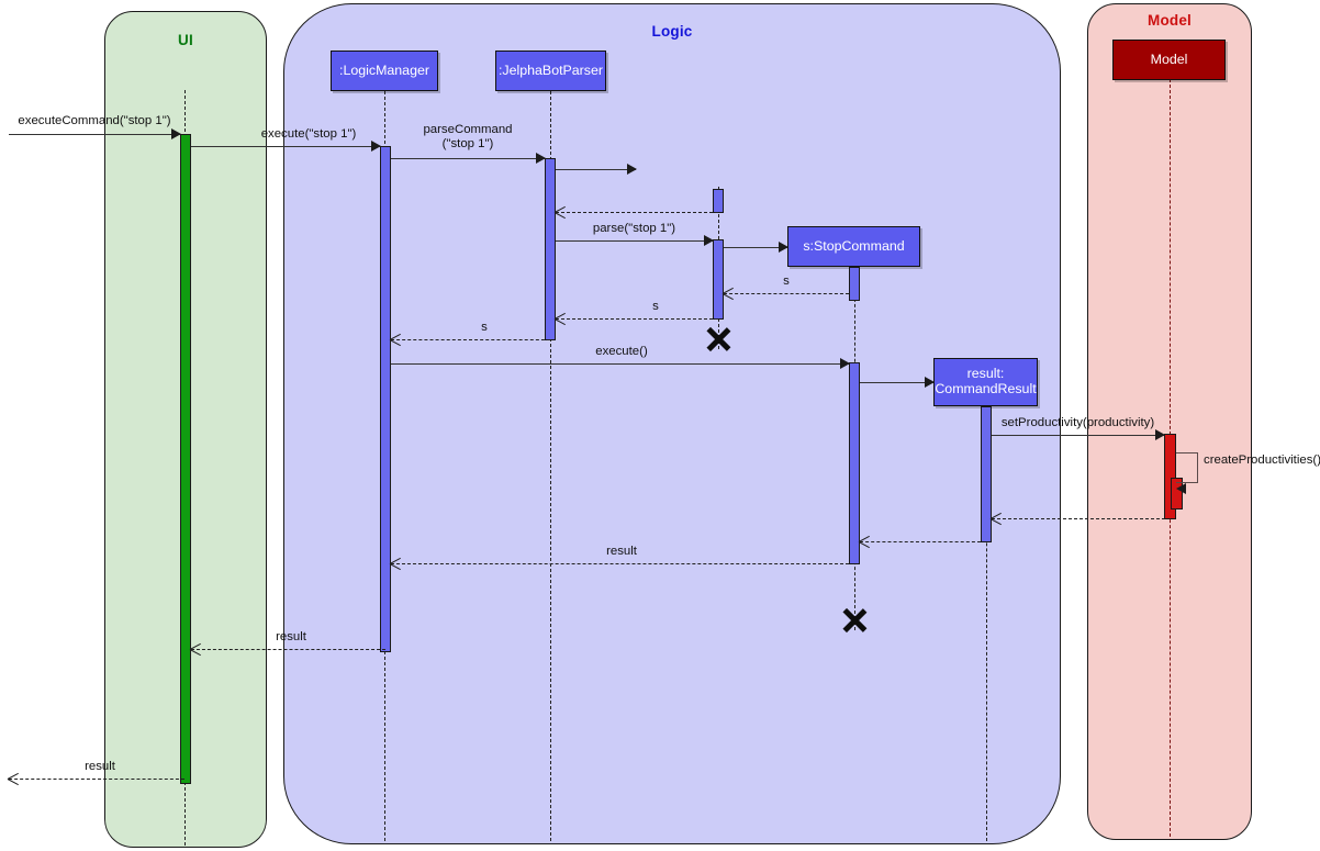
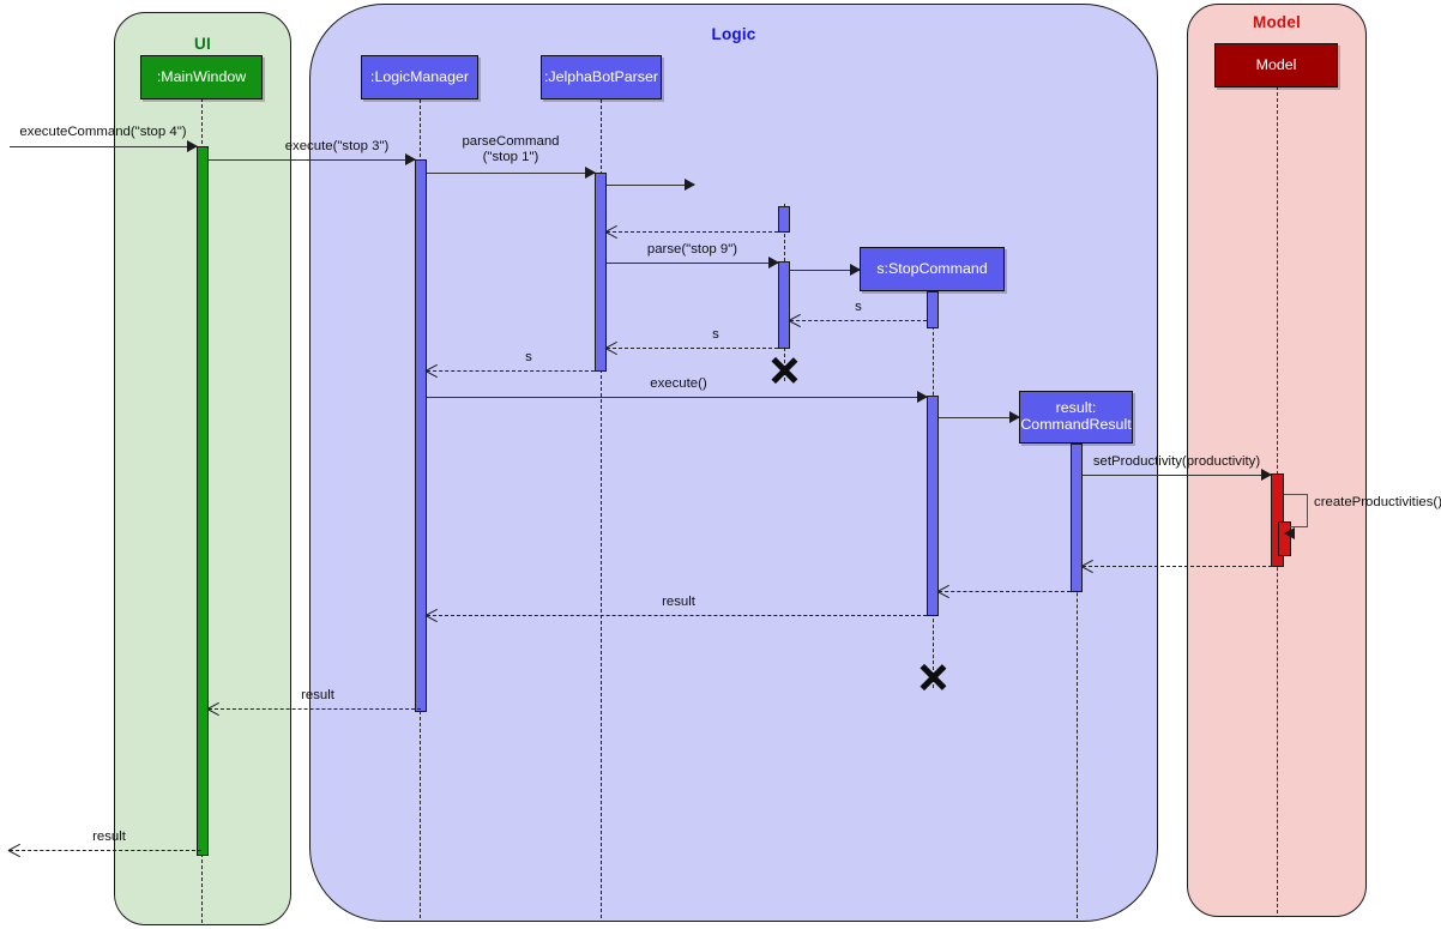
  UI
  Logic
  Model
+ :MainWindow
  :LogicManager
  :JelphaBotParser
  s:StopCommand
  result:
  CommandResult
  Model
- executeCommand("stop 1")
+ executeCommand("stop 4")
- execute("stop 1")
+ execute("stop 3")
  parseCommand
  ("stop 1")
- parse("stop 1")
+ parse("stop 9")
  s
  s
  s
  execute()
  setProductivity(productivity)
  createProductivities()
  result
  result
  result
